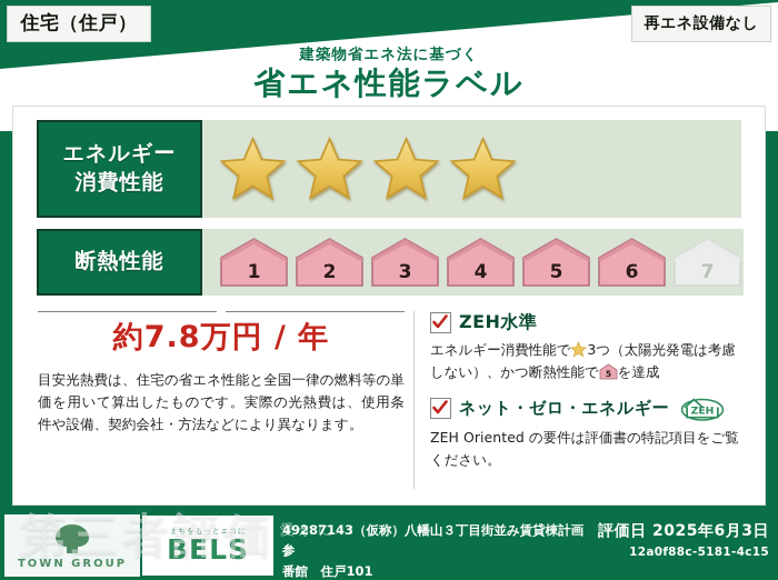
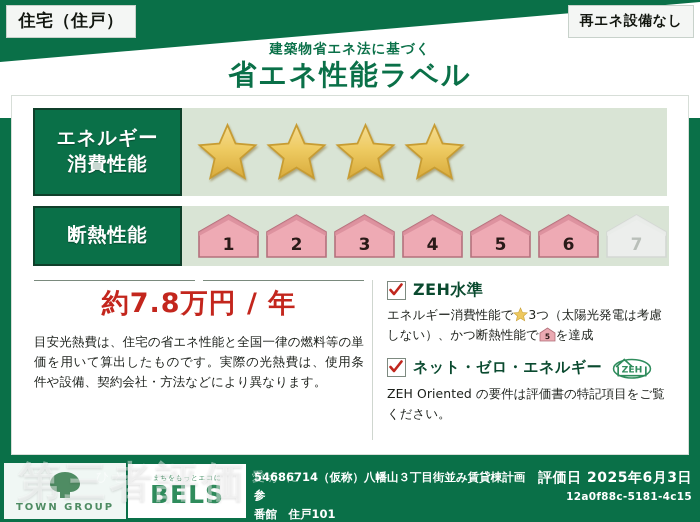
  住宅（住戸）
  再エネ設備なし
  建築物省エネ法に基づく
  省エネ性能ラベル
  エネルギー
  消費性能
  断熱性能
  1
  2
  3
  4
  5
  6
  7
  約7.8万円 / 年
  目安光熱費は、住宅の省エネ性能と全国一律の燃料等の単価を用いて算出したものです。実際の光熱費は、使用条件や設備、契約会社・方法などにより異なります。
  ZEH水準
  エネルギー消費性能で 3つ（太陽光発電は考慮しない）、かつ断熱性能で
  5
  を達成
  ネット・ゼロ・エネルギー
  ZEH
  ZEH Oriented の要件は評価書の特記項目をご覧ください。
  まちをもっとエコに
  BELS
- 49287143（仮称）八幡山３丁目街並み賃貸棟計画 参
+ 54686714（仮称）八幡山３丁目街並み賃貸棟計画 参
  番館 住戸101
  評価日 2025年6月3日
  12a0f88c-5181-4c15
  TOWN GROUP
  ひとをまちをもっと愛かに
  第三者評価
